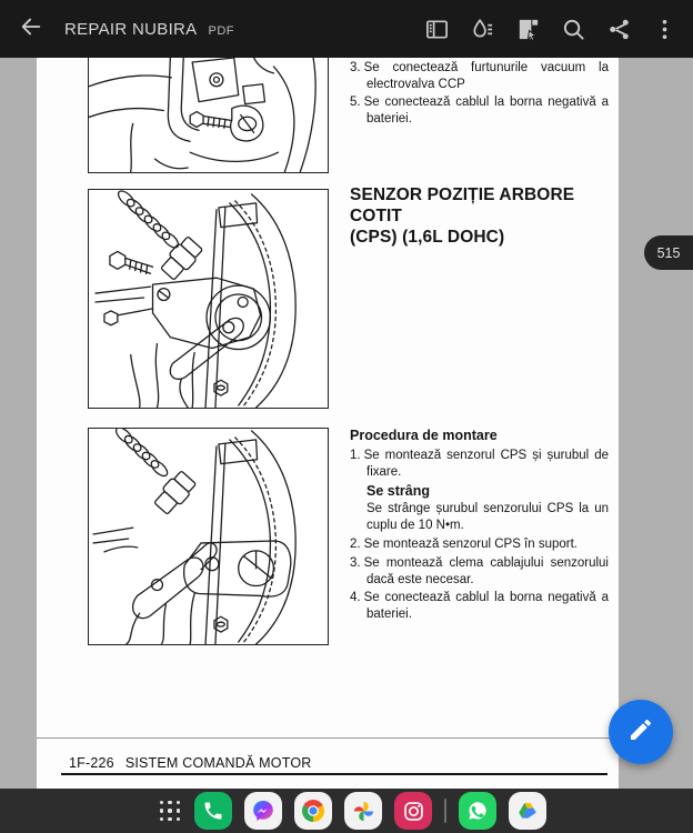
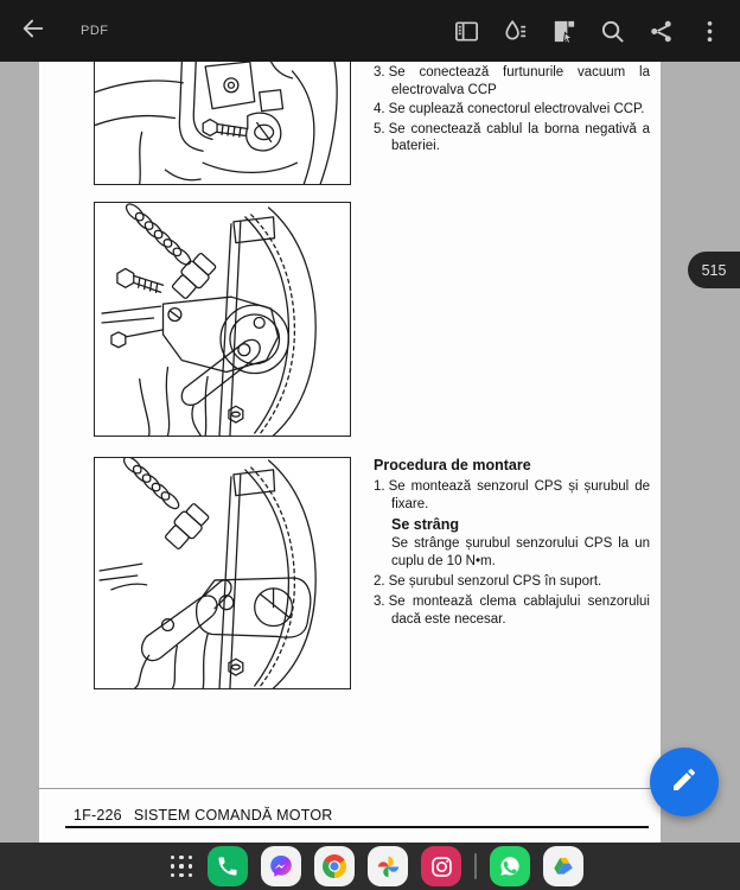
- REPAIR NUBIRA
  PDF
  3. Se conectează furtunurile vacuum la electrovalva CCP
+ 4. Se cuplează conectorul electrovalvei CCP.
  5. Se conectează cablul la borna negativă a bateriei.
- SENZOR POZIȚIE ARBORE COTIT
- (CPS) (1,6L DOHC)
  Procedura de montare
  1. Se montează senzorul CPS și șurubul de fixare.
  Se strâng
  Se strânge șurubul senzorului CPS la un cuplu de 10 N•m.
- 2. Se montează senzorul CPS în suport.
+ 2. Se șurubul senzorul CPS în suport.
  3. Se montează clema cablajului senzorului dacă este necesar.
- 4. Se conectează cablul la borna negativă a bateriei.
  1F-226 SISTEM COMANDĂ MOTOR
  515
